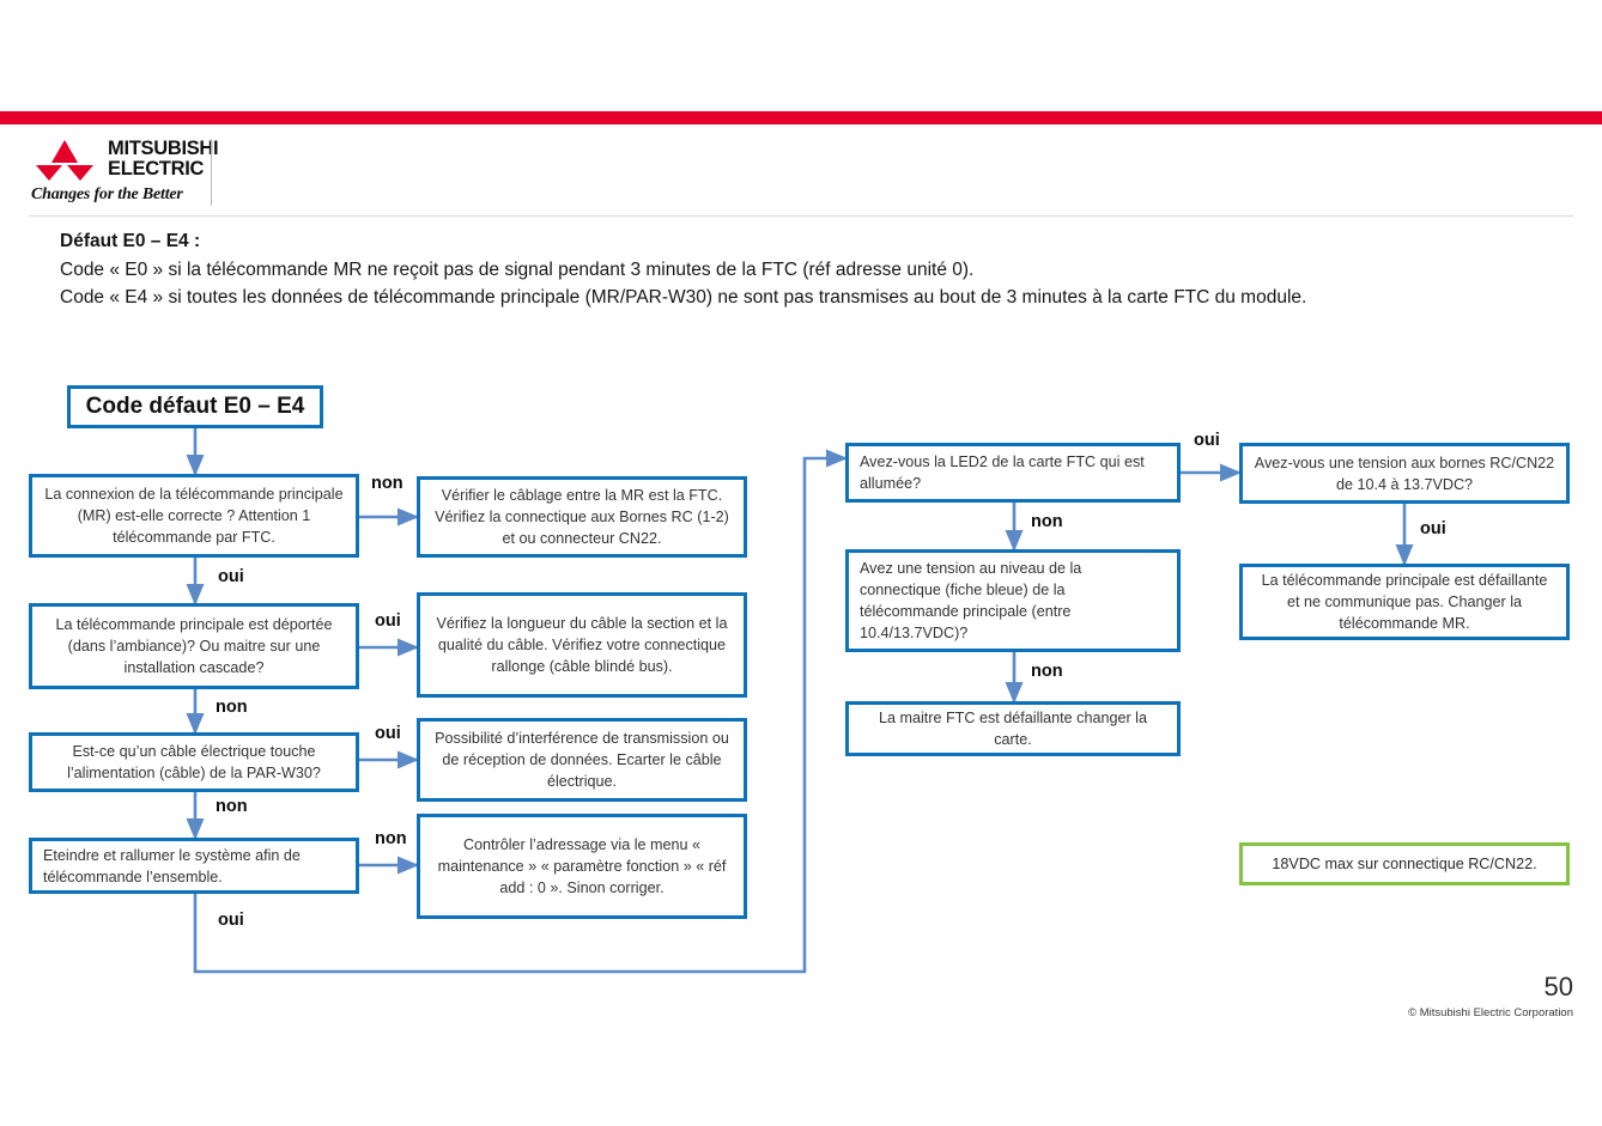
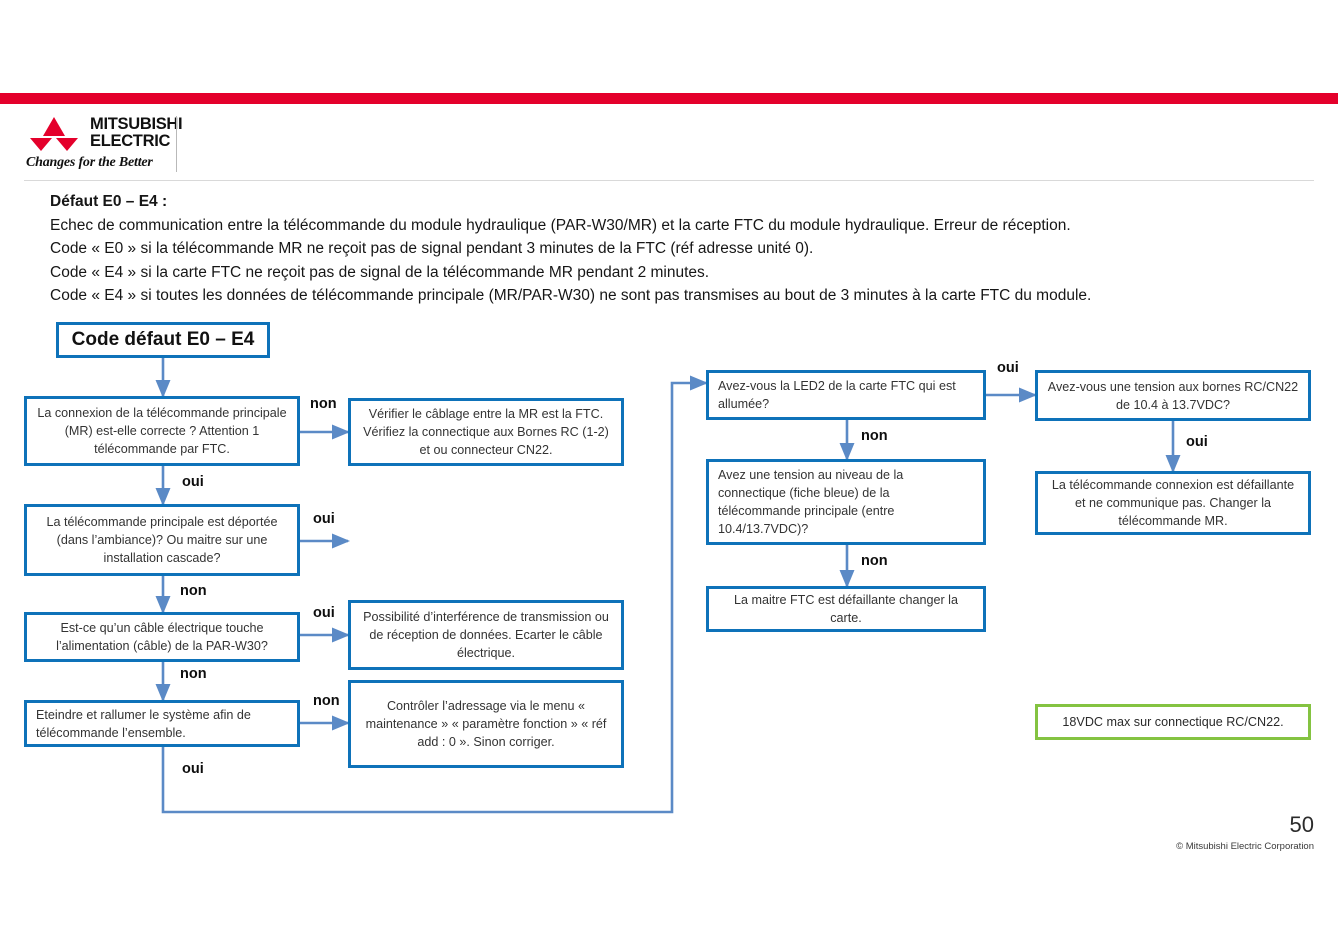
  MITSUBISHI
  ELECTRIC
  Changes for the Better
  Défaut E0 – E4 :
+ Echec de communication entre la télécommande du module hydraulique (PAR-W30/MR) et la carte FTC du module hydraulique. Erreur de réception.
  Code « E0 » si la télécommande MR ne reçoit pas de signal pendant 3 minutes de la FTC (réf adresse unité 0).
+ Code « E4 » si la carte FTC ne reçoit pas de signal de la télécommande MR pendant 2 minutes.
  Code « E4 » si toutes les données de télécommande principale (MR/PAR-W30) ne sont pas transmises au bout de 3 minutes à la carte FTC du module.
  Code défaut E0 – E4
  La connexion de la télécommande principale (MR) est-elle correcte ? Attention 1 télécommande par FTC.
  Vérifier le câblage entre la MR est la FTC. Vérifiez la connectique aux Bornes RC (1-2) et ou connecteur CN22.
  La télécommande principale est déportée (dans l’ambiance)? Ou maitre sur une installation cascade?
- Vérifiez la longueur du câble la section et la qualité du câble. Vérifiez votre connectique rallonge (câble blindé bus).
  Est-ce qu’un câble électrique touche l’alimentation (câble) de la PAR-W30?
  Possibilité d’interférence de transmission ou de réception de données. Ecarter le câble électrique.
  Eteindre et rallumer le système afin de télécommande l’ensemble.
  Contrôler l’adressage via le menu « maintenance » « paramètre fonction » « réf add : 0 ». Sinon corriger.
  Avez-vous la LED2 de la carte FTC qui est allumée?
  Avez une tension au niveau de la connectique (fiche bleue) de la télécommande principale (entre 10.4/13.7VDC)?
  La maitre FTC est défaillante changer la carte.
  Avez-vous une tension aux bornes RC/CN22 de 10.4 à 13.7VDC?
- La télécommande principale est défaillante et ne communique pas. Changer la télécommande MR.
+ La télécommande connexion est défaillante et ne communique pas. Changer la télécommande MR.
  18VDC max sur connectique RC/CN22.
  non
  oui
  oui
  non
  oui
  non
  non
  oui
  oui
  non
  non
  oui
  50
  © Mitsubishi Electric Corporation
